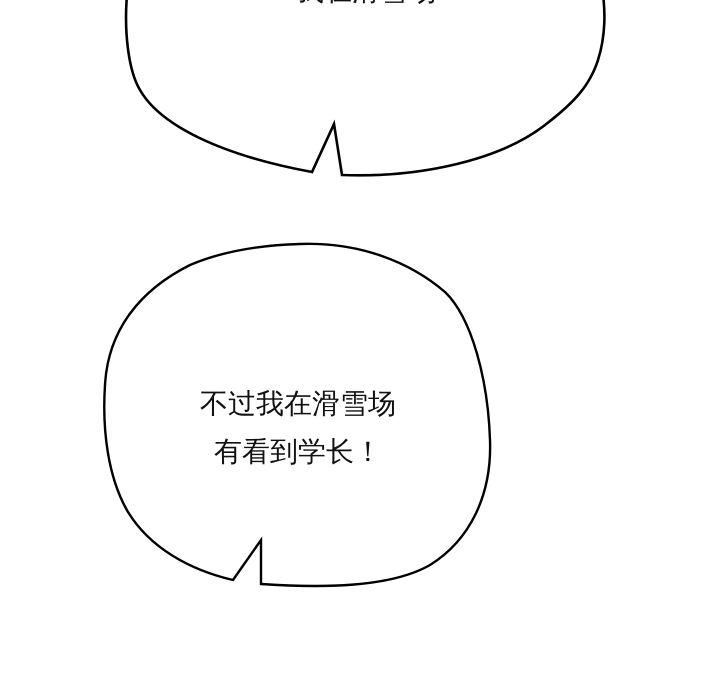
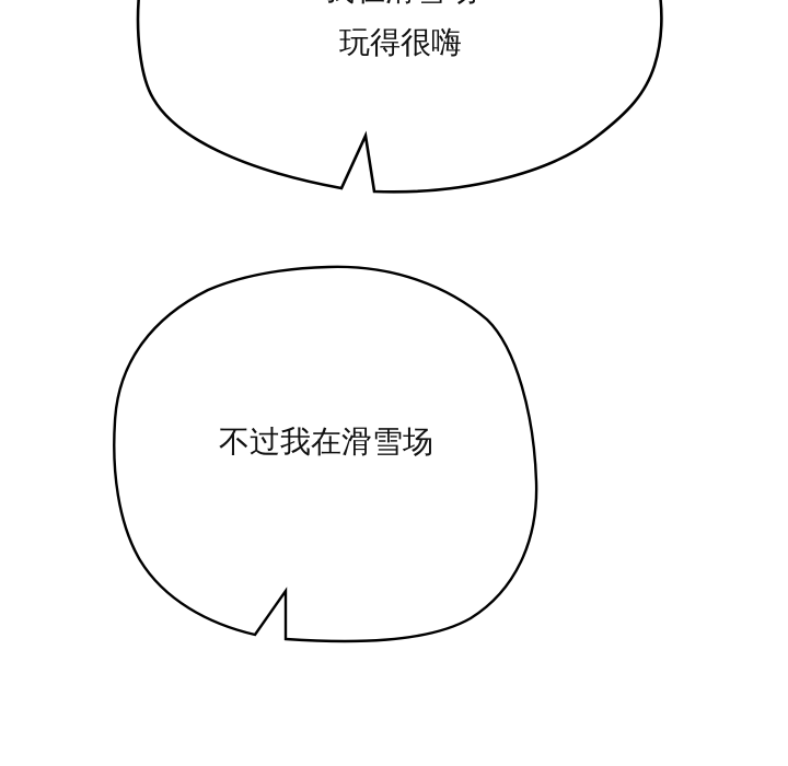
+ 玩得很嗨
  不过我在滑雪场
- 有看到学长！
